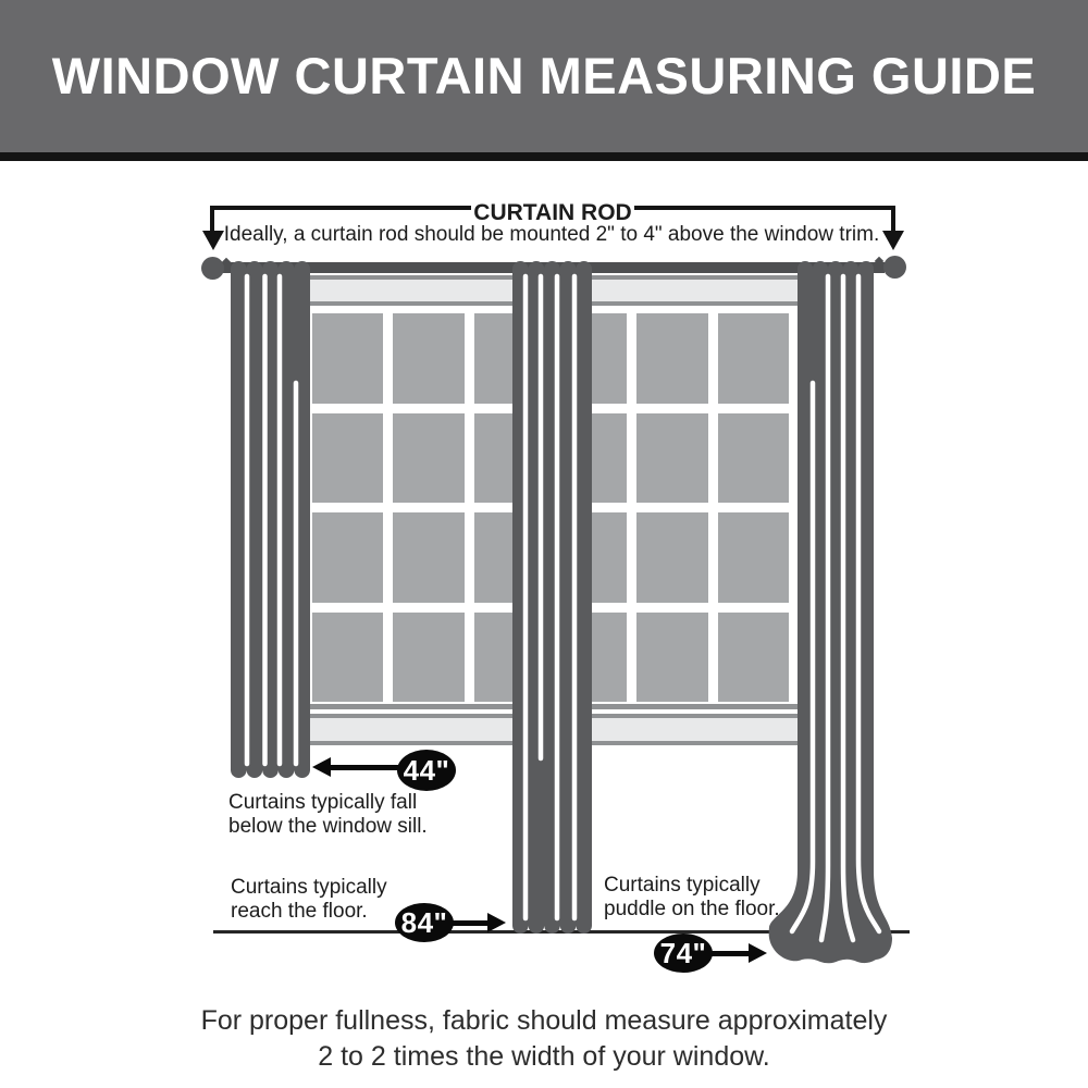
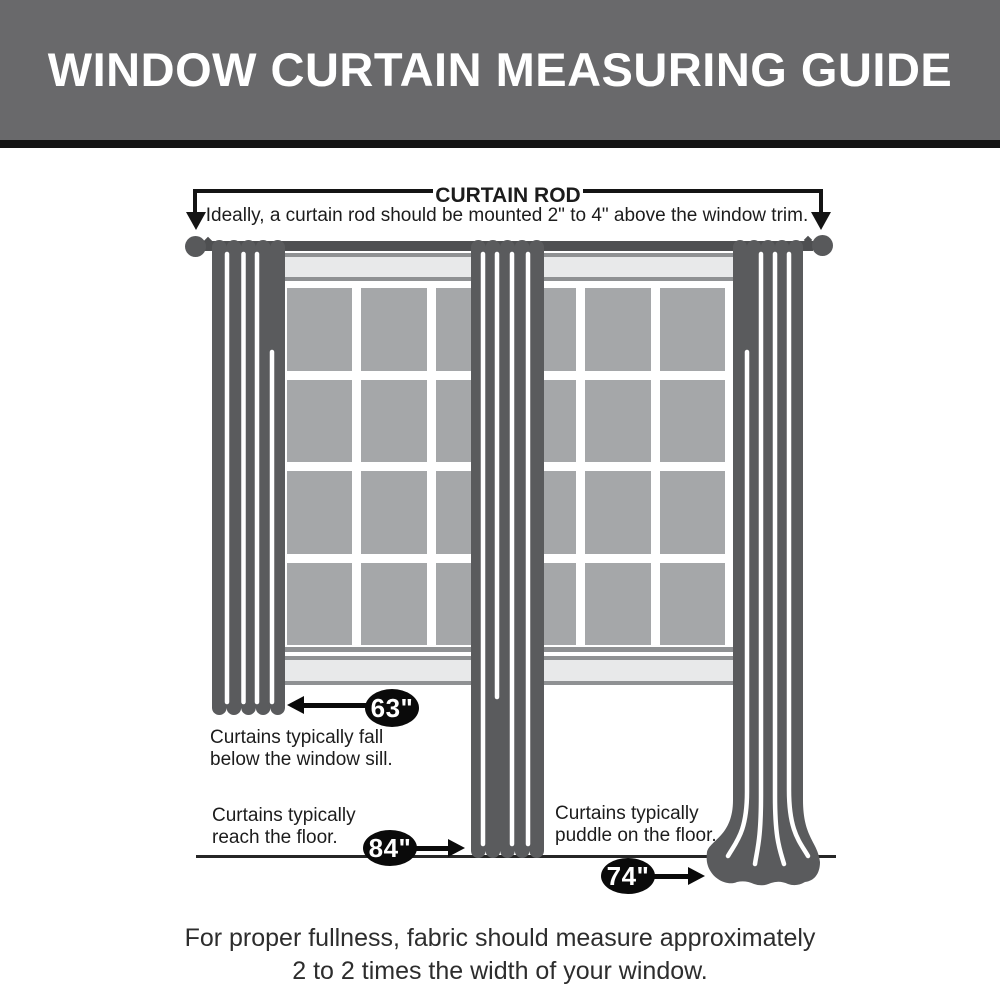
  WINDOW CURTAIN MEASURING GUIDE
  CURTAIN ROD
  Ideally, a curtain rod should be mounted 2" to 4" above the window trim.
  Curtains typically fall
  below the window sill.
  Curtains typically
  reach the floor.
  Curtains typically
  puddle on the floor.
- 44"
+ 63"
  84"
  74"
  For proper fullness, fabric should measure approximately
  2 to 2 times the width of your window.
